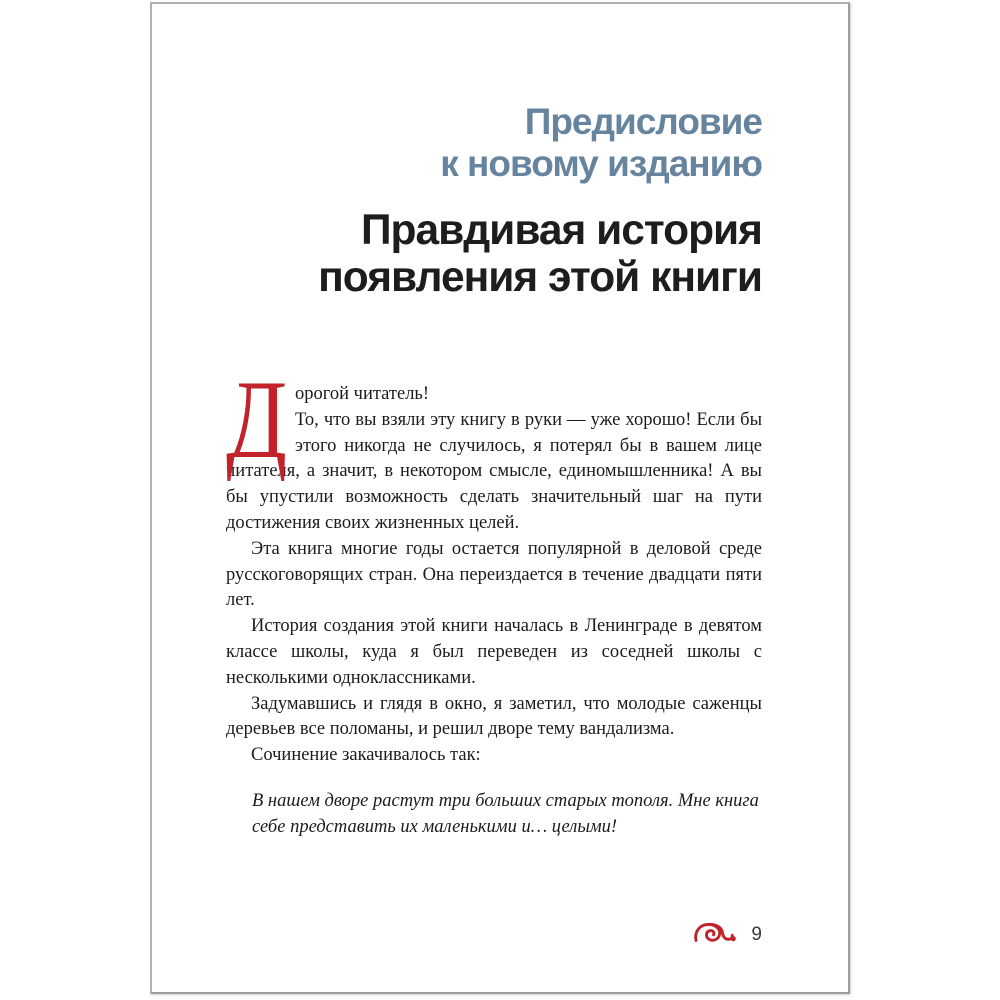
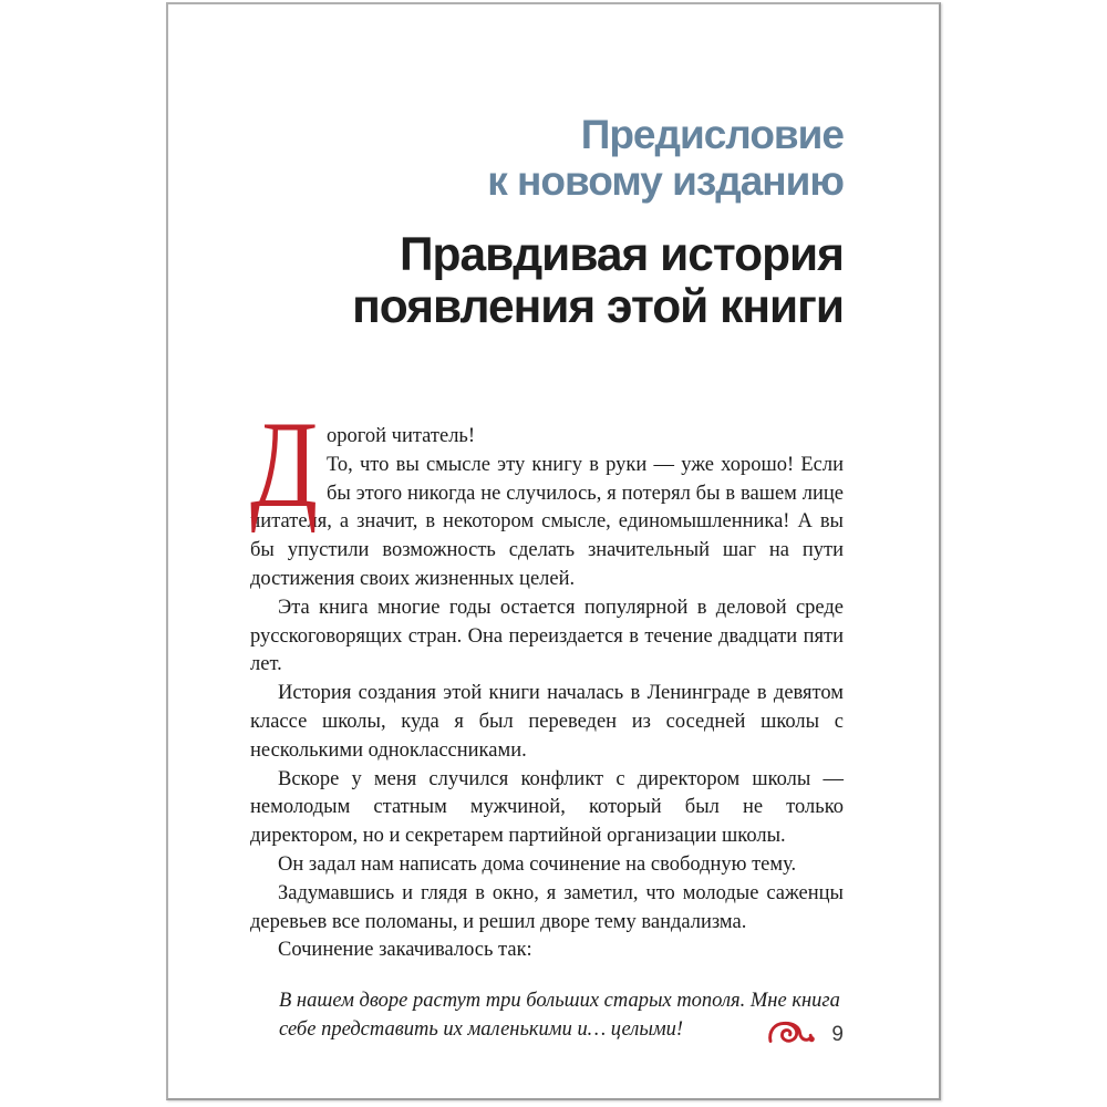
  Предисловие
  к новому изданию
  Правдивая история
  появления этой книги
  Д
  орогой читатель!
- То, что вы взяли эту книгу в руки — уже хорошо! Если бы этого никогда не случилось, я потерял бы в вашем лице читателя, а значит, в некотором смысле, единомышленника! А вы бы упустили возможность сделать значительный шаг на пути достижения своих жизненных целей.
+ То, что вы смысле эту книгу в руки — уже хорошо! Если бы этого никогда не случилось, я потерял бы в вашем лице читателя, а значит, в некотором смысле, единомышленника! А вы бы упустили возможность сделать значительный шаг на пути достижения своих жизненных целей.
  Эта книга многие годы остается популярной в деловой среде русскоговорящих стран. Она переиздается в течение двадцати пяти лет.
  История создания этой книги началась в Ленинграде в девятом классе школы, куда я был переведен из соседней школы с несколькими одноклассниками.
+ Вскоре у меня случился конфликт с директором школы — немолодым статным мужчиной, который был не только директором, но и секретарем партийной организации школы.
+ Он задал нам написать дома сочинение на свободную тему.
  Задумавшись и глядя в окно, я заметил, что молодые саженцы деревьев все поломаны, и решил дворе тему вандализма.
  Сочинение закачивалось так:
  В нашем дворе растут три больших старых тополя. Мне книга себе представить их маленькими и… целыми!
  9
